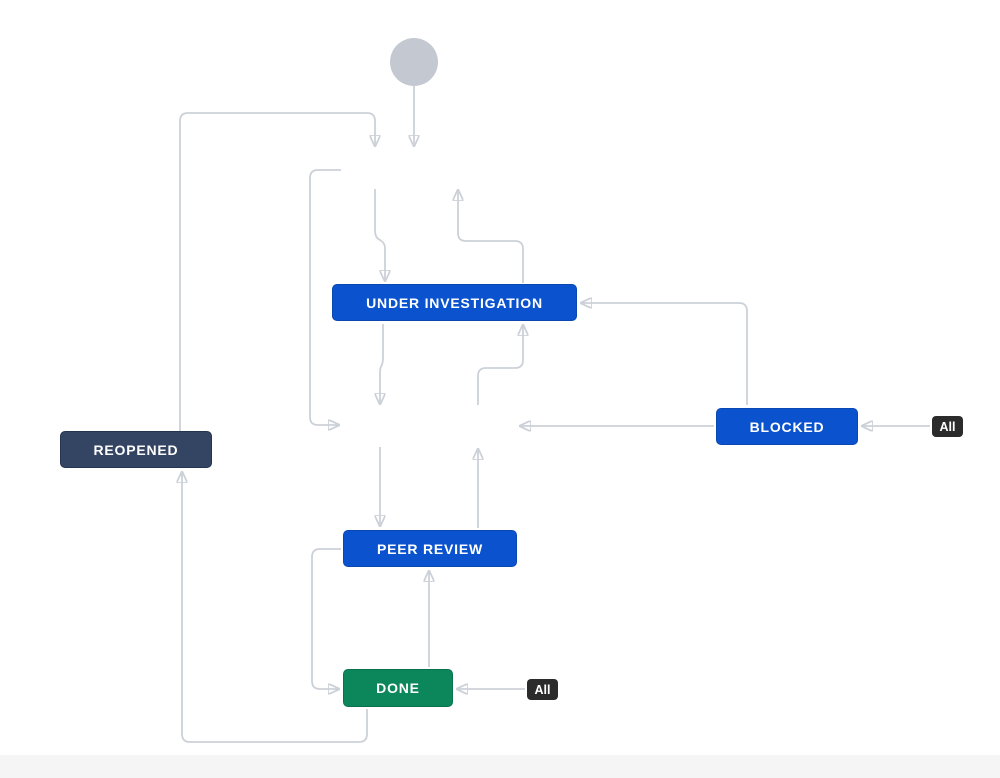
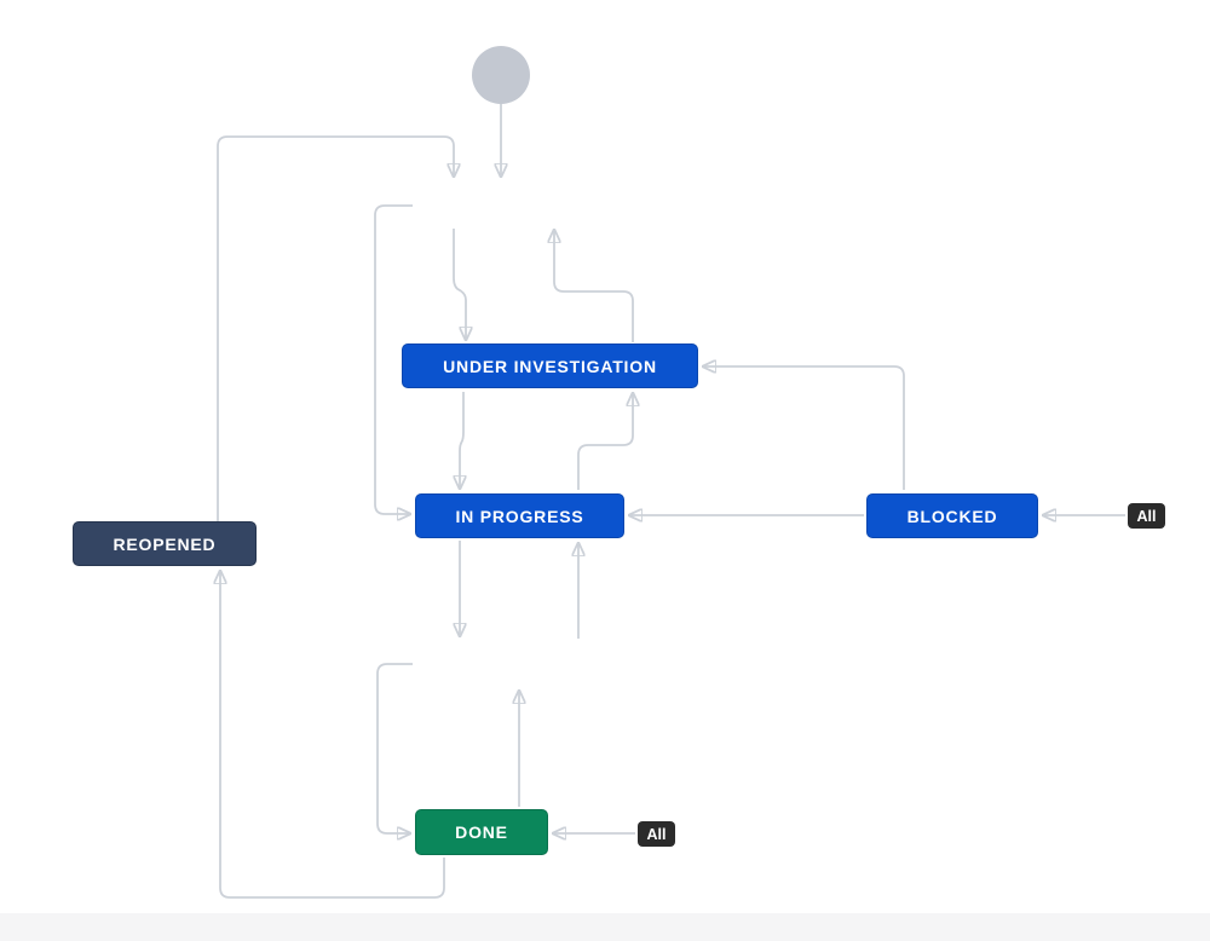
  UNDER INVESTIGATION
+ IN PROGRESS
  BLOCKED
  REOPENED
- PEER REVIEW
  DONE
  All
  All
